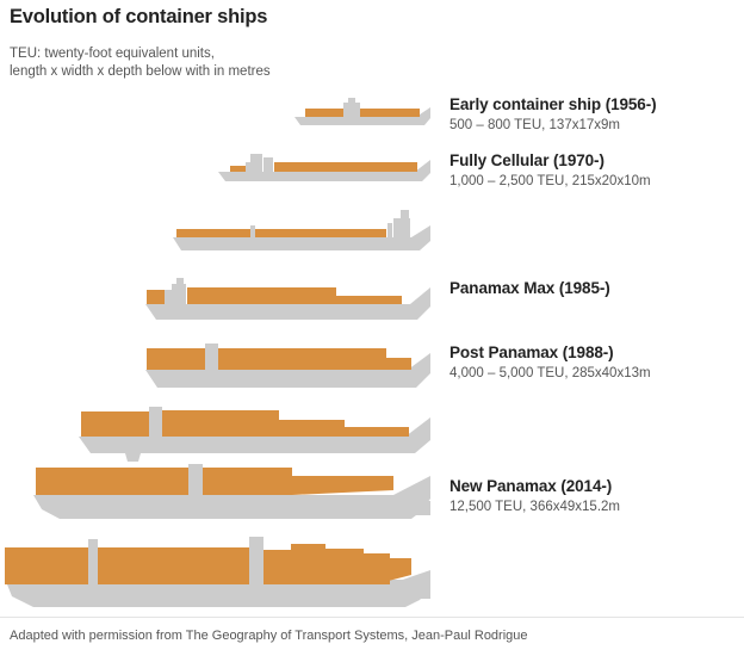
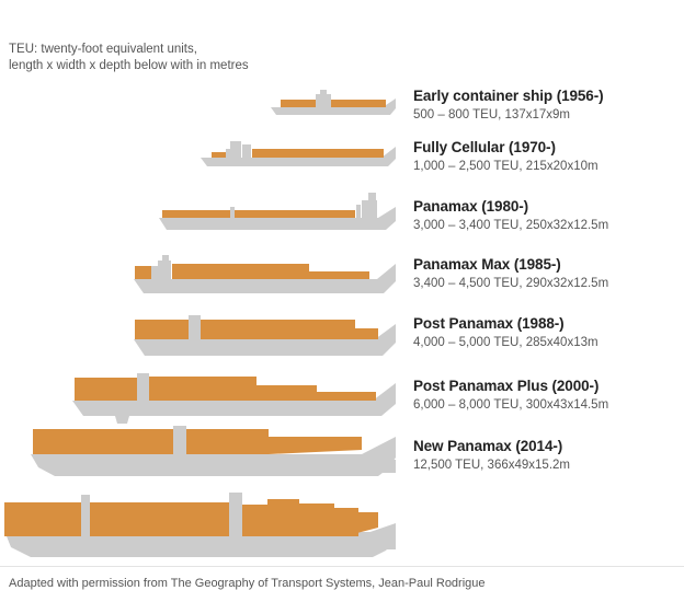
- Evolution of container ships
  TEU: twenty-foot equivalent units,
  length x width x depth below with in metres
  Early container ship (1956-)
  500 – 800 TEU, 137x17x9m
  Fully Cellular (1970-)
  1,000 – 2,500 TEU, 215x20x10m
+ Panamax (1980-)
+ 3,000 – 3,400 TEU, 250x32x12.5m
  Panamax Max (1985-)
+ 3,400 – 4,500 TEU, 290x32x12.5m
  Post Panamax (1988-)
  4,000 – 5,000 TEU, 285x40x13m
+ Post Panamax Plus (2000-)
+ 6,000 – 8,000 TEU, 300x43x14.5m
  New Panamax (2014-)
  12,500 TEU, 366x49x15.2m
  Adapted with permission from The Geography of Transport Systems, Jean-Paul Rodrigue
